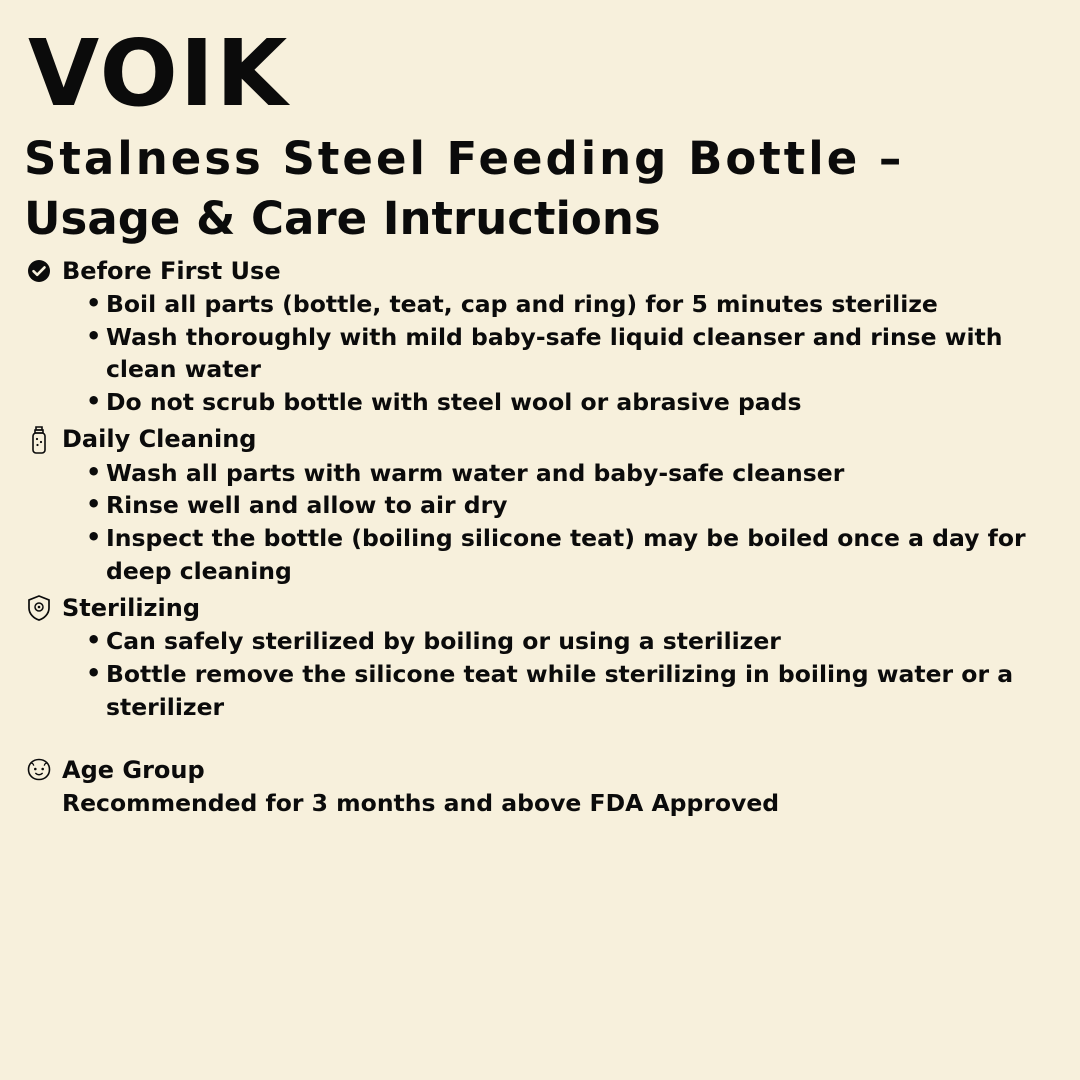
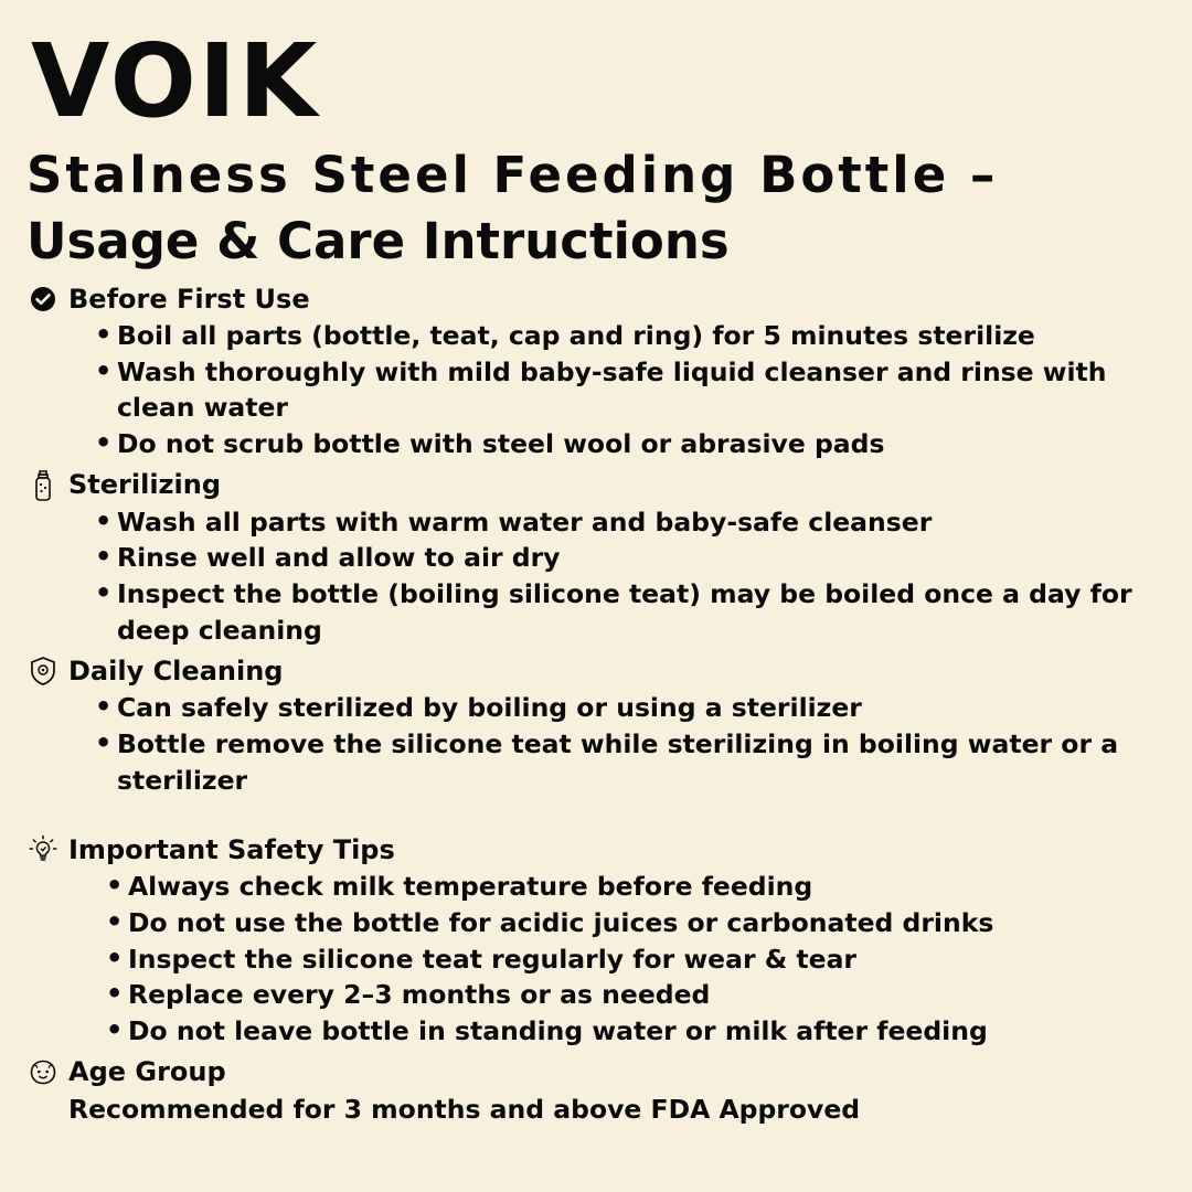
  VOIK
  Stalness Steel Feeding Bottle –
  Usage & Care Intructions
  Before First Use
  Boil all parts (bottle, teat, cap and ring) for 5 minutes sterilize
  Wash thoroughly with mild baby-safe liquid cleanser and rinse with clean water
  Do not scrub bottle with steel wool or abrasive pads
- Daily Cleaning
+ Sterilizing
  Wash all parts with warm water and baby-safe cleanser
  Rinse well and allow to air dry
  Inspect the bottle (boiling silicone teat) may be boiled once a day for deep cleaning
- Sterilizing
+ Daily Cleaning
  Can safely sterilized by boiling or using a sterilizer
  Bottle remove the silicone teat while sterilizing in boiling water or a sterilizer
+ Important Safety Tips
+ Always check milk temperature before feeding
+ Do not use the bottle for acidic juices or carbonated drinks
+ Inspect the silicone teat regularly for wear & tear
+ Replace every 2–3 months or as needed
+ Do not leave bottle in standing water or milk after feeding
  Age Group
  Recommended for 3 months and above FDA Approved
